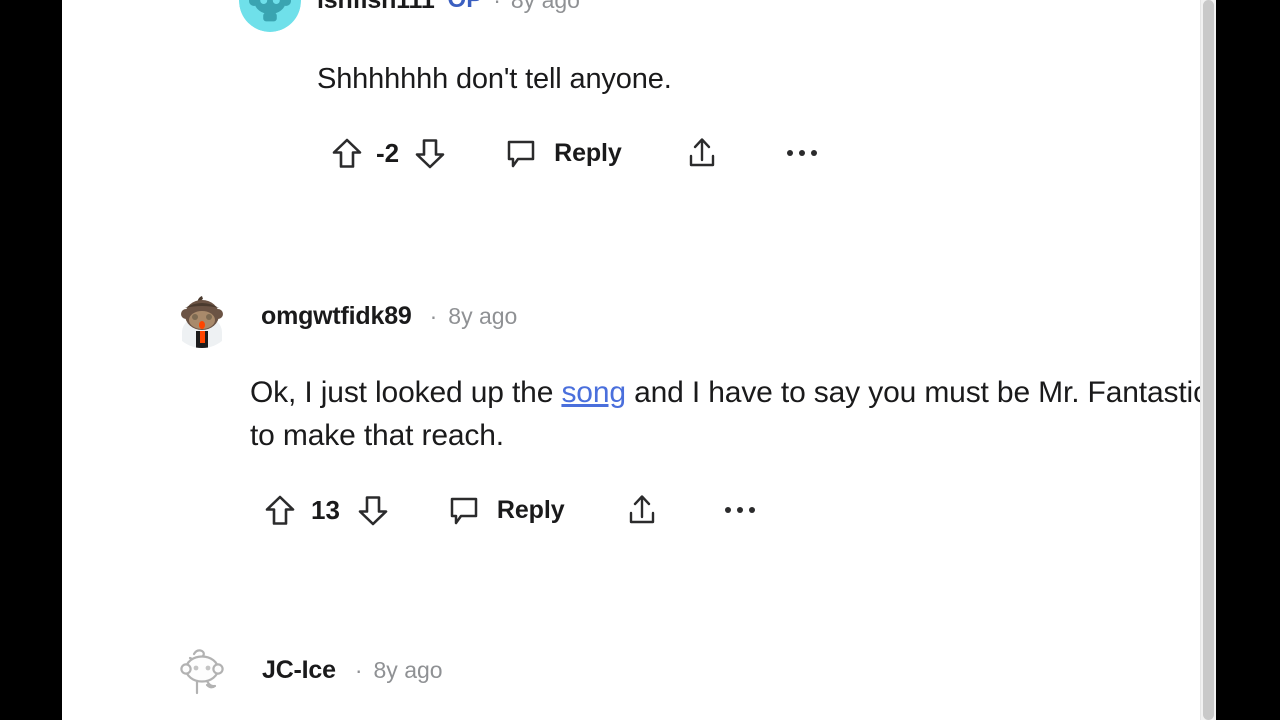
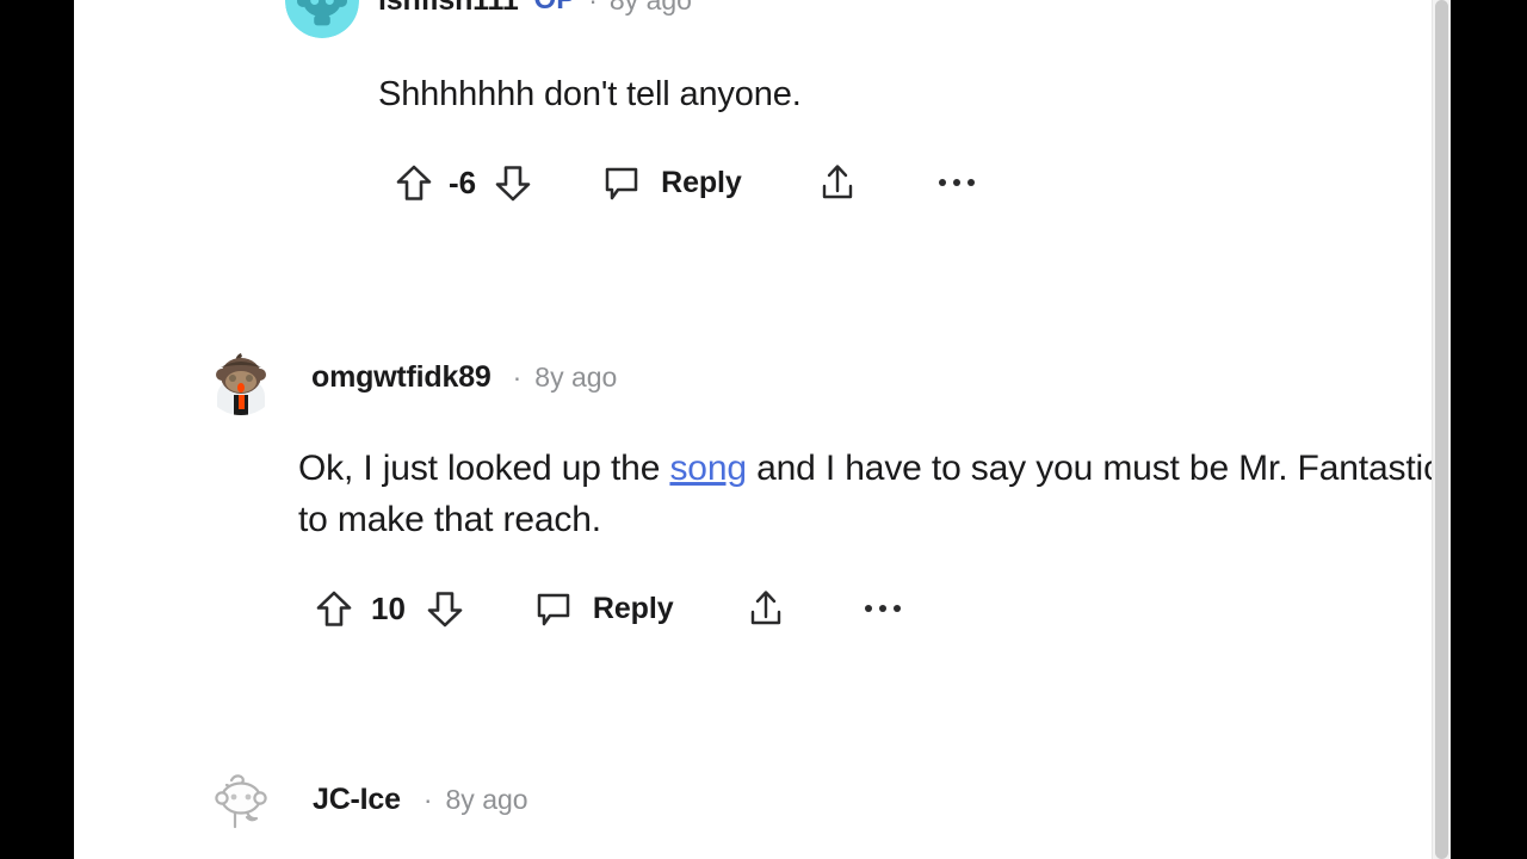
  Shhhhhhh don't tell anyone.
- -2
+ -6
  Reply
  omgwtfidk89
  ·
  8y ago
  Ok, I just looked up the song and I have to say you must be Mr. Fantasti to make that reach.
- 13
+ 10
  Reply
  JC-Ice
  ·
  8y ago
